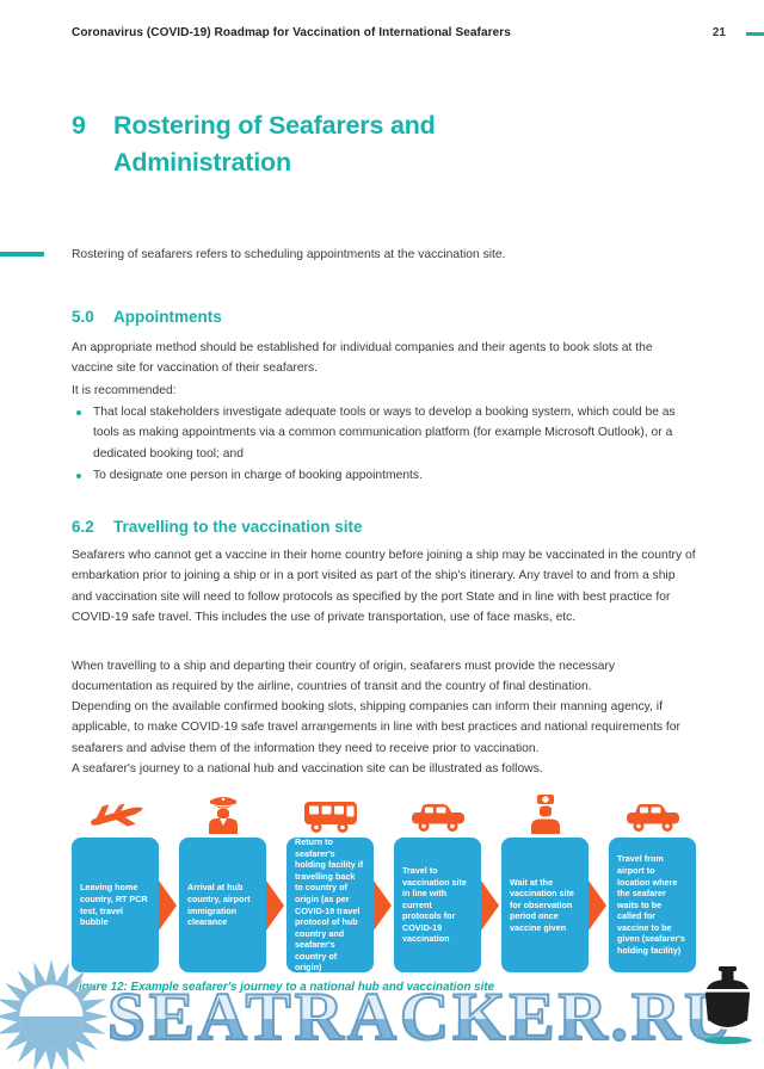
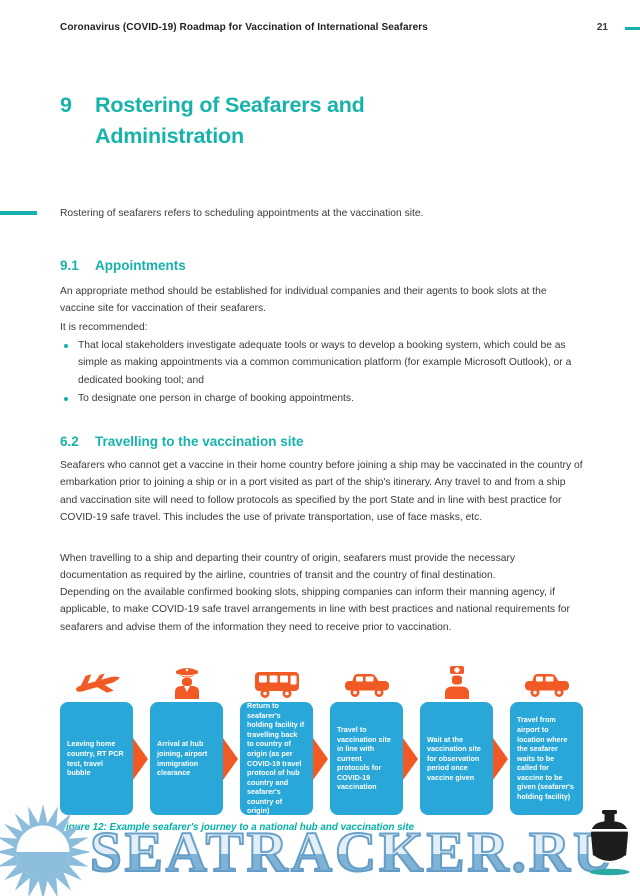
  Coronavirus (COVID-19) Roadmap for Vaccination of International Seafarers
  21
  9
  Rostering of Seafarers and Administration
  Rostering of seafarers refers to scheduling appointments at the vaccination site.
- 5.0
+ 9.1
  Appointments
  An appropriate method should be established for individual companies and their agents to book slots at the vaccine site for vaccination of their seafarers.
  It is recommended:
- That local stakeholders investigate adequate tools or ways to develop a booking system, which could be as tools as making appointments via a common communication platform (for example Microsoft Outlook), or a dedicated booking tool; and
+ That local stakeholders investigate adequate tools or ways to develop a booking system, which could be as simple as making appointments via a common communication platform (for example Microsoft Outlook), or a dedicated booking tool; and
  To designate one person in charge of booking appointments.
  6.2
  Travelling to the vaccination site
  Seafarers who cannot get a vaccine in their home country before joining a ship may be vaccinated in the country of embarkation prior to joining a ship or in a port visited as part of the ship's itinerary. Any travel to and from a ship and vaccination site will need to follow protocols as specified by the port State and in line with best practice for COVID-19 safe travel. This includes the use of private transportation, use of face masks, etc.
  When travelling to a ship and departing their country of origin, seafarers must provide the necessary documentation as required by the airline, countries of transit and the country of final destination.
  Depending on the available confirmed booking slots, shipping companies can inform their manning agency, if applicable, to make COVID-19 safe travel arrangements in line with best practices and national requirements for seafarers and advise them of the information they need to receive prior to vaccination.
- A seafarer's journey to a national hub and vaccination site can be illustrated as follows.
  Leaving home country, RT PCR test, travel bubble
- Arrival at hub country, airport immigration clearance
+ Arrival at hub joining, airport immigration clearance
  Return to seafarer's holding facility if travelling back to country of origin (as per COVID-19 travel protocol of hub country and seafarer's country of origin)
  Travel to vaccination site in line with current protocols for COVID-19 vaccination
  Wait at the vaccination site for observation period once vaccine given
  Travel from airport to location where the seafarer waits to be called for vaccine to be given (seafarer's holding facility)
  SEATRACKER.R
